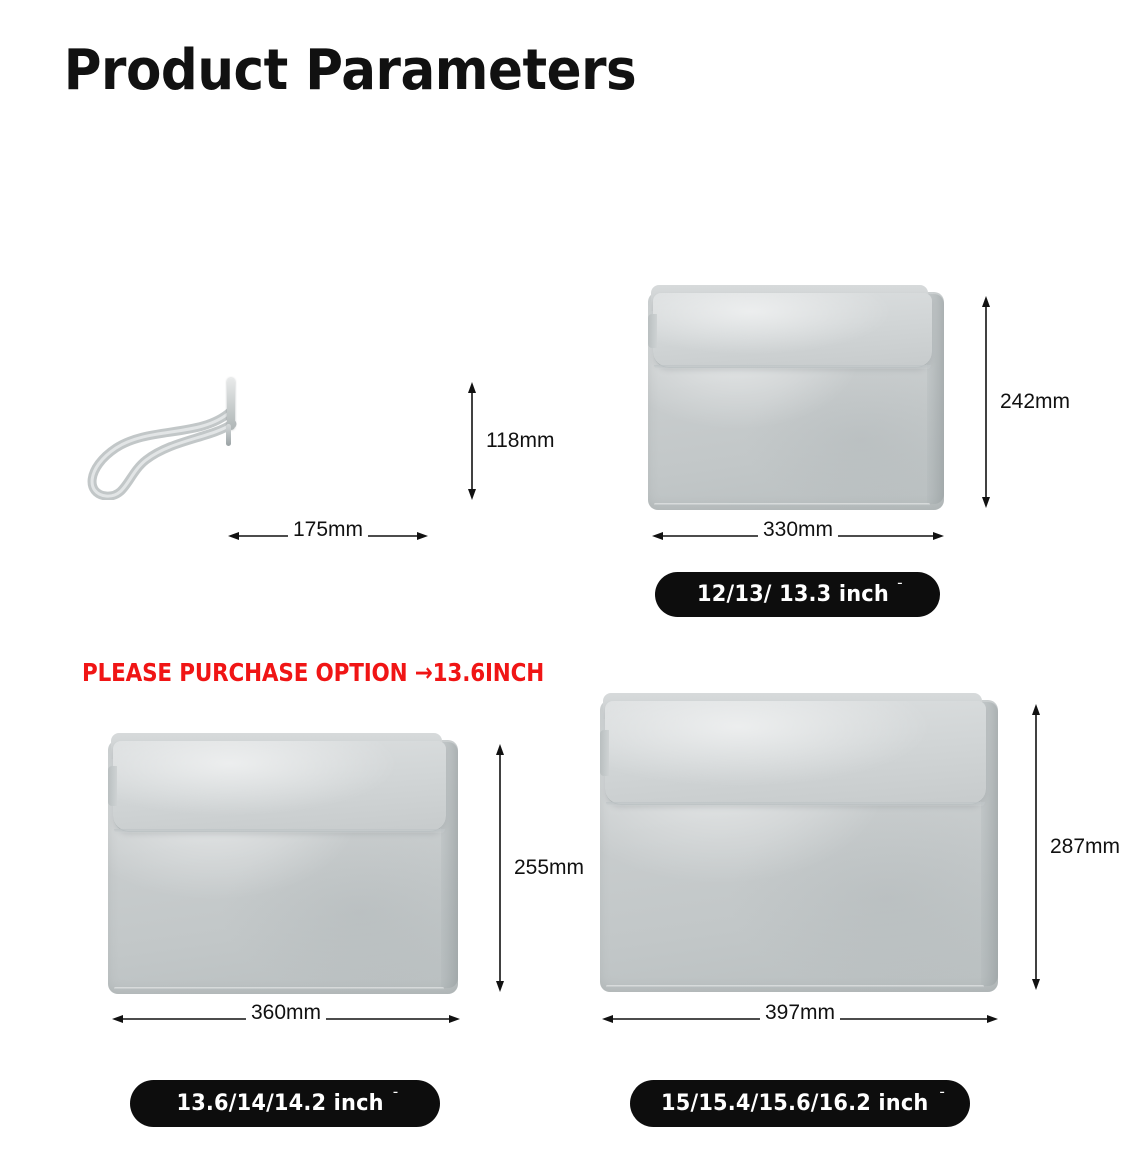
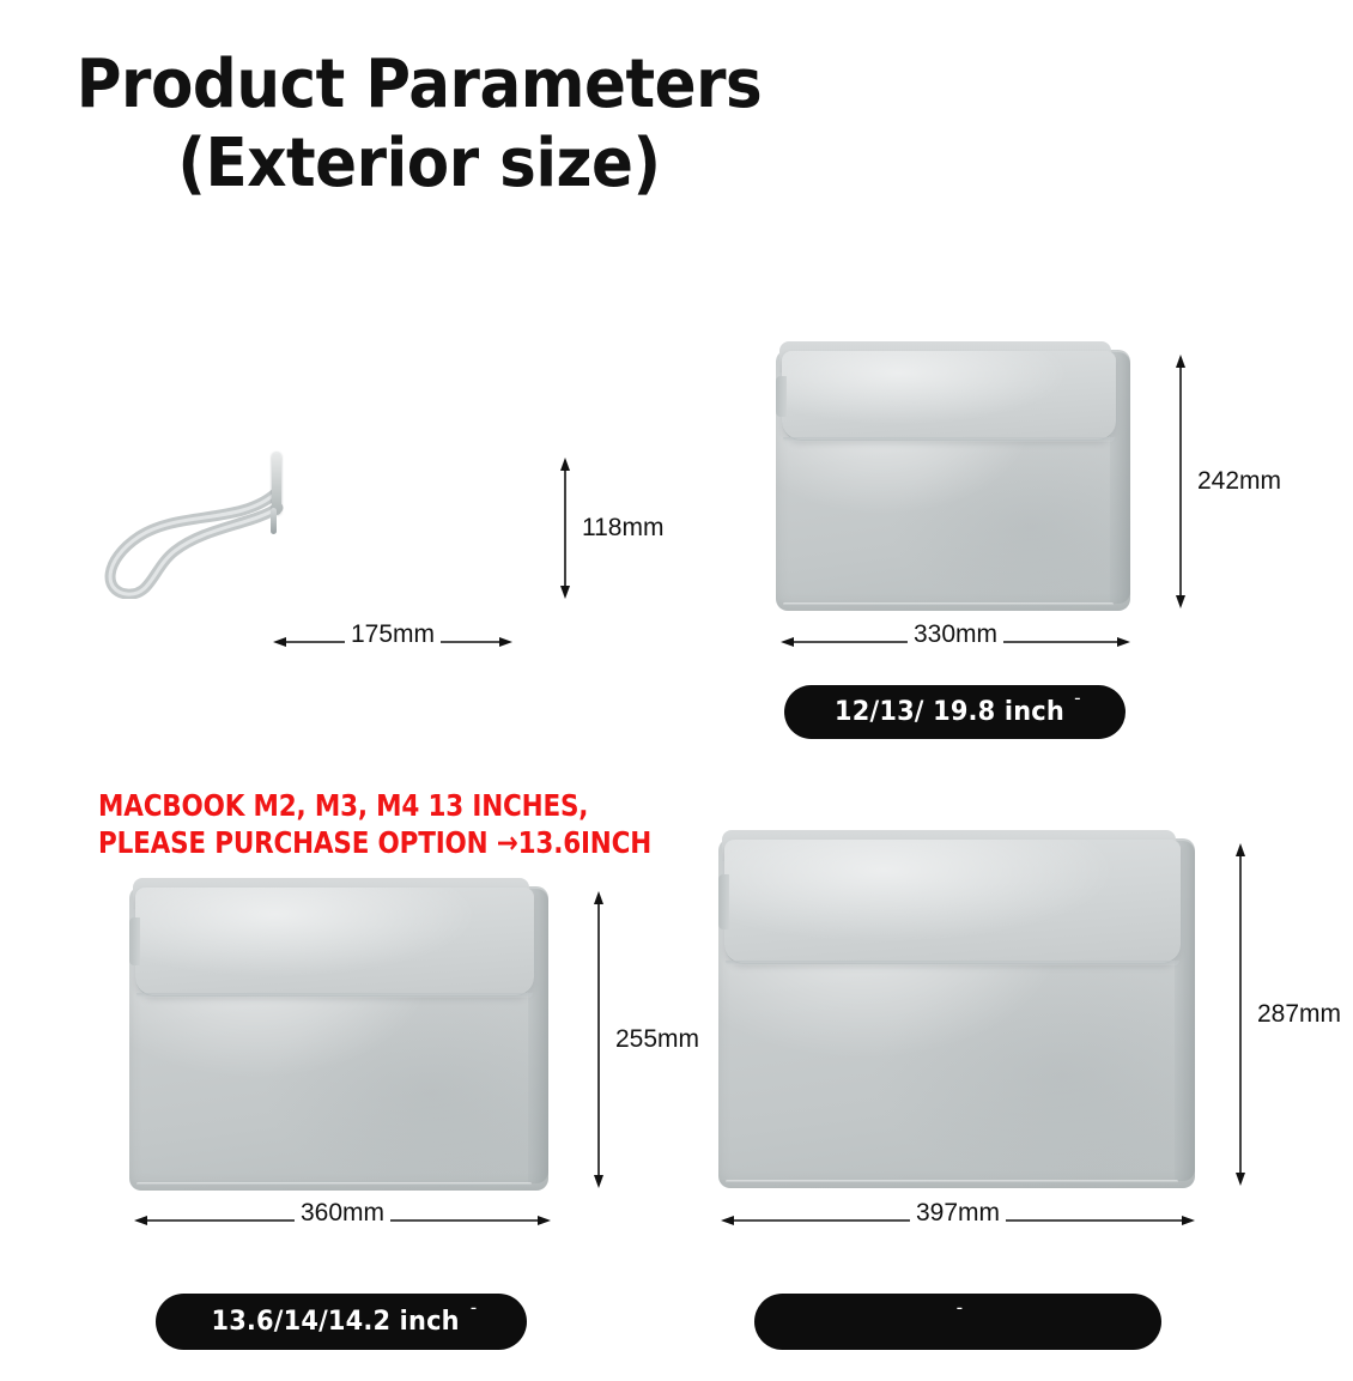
  Product Parameters
+ (Exterior size)
  175mm
  118mm
  330mm
  242mm
- 12/13/ 13.3 inch
+ 12/13/ 19.8 inch
  ˉ
+ MACBOOK M2, M3, M4 13 INCHES,
  PLEASE PURCHASE OPTION →13.6INCH
  360mm
  255mm
  13.6/14/14.2 inch
  ˉ
  397mm
  287mm
- 15/15.4/15.6/16.2 inch
  ˉ
